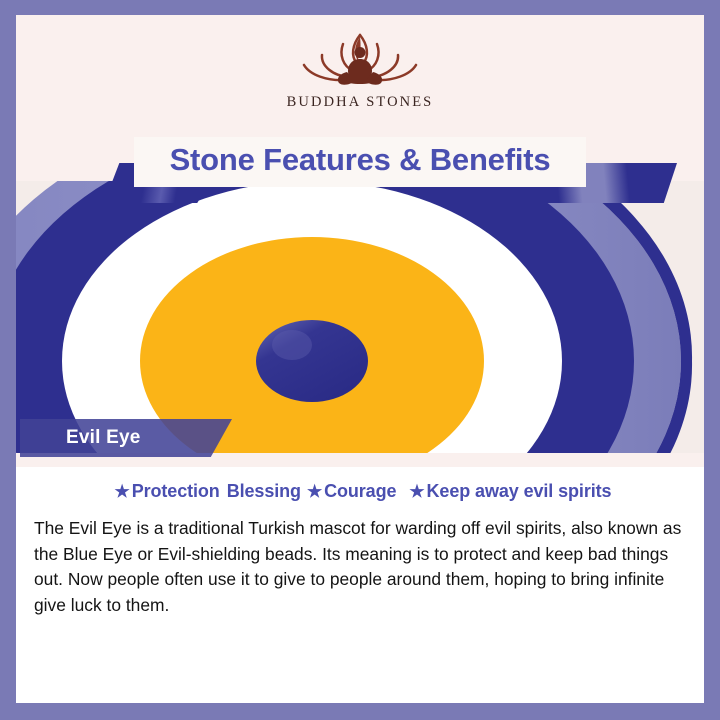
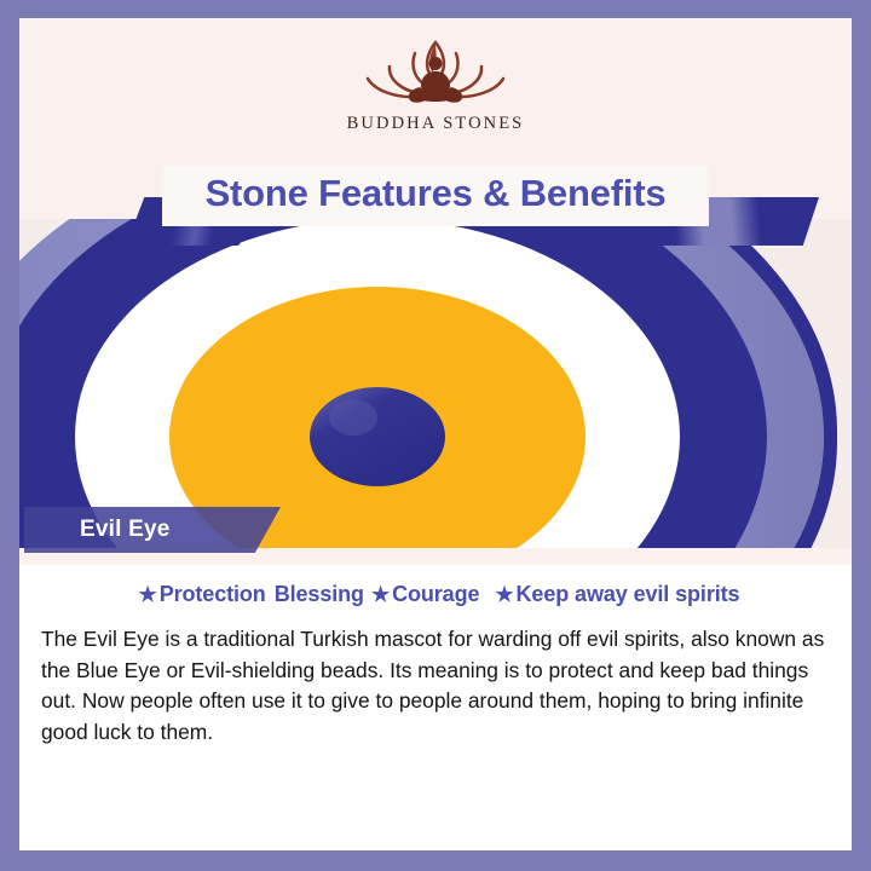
  BUDDHA STONES
  Stone Features & Benefits
  Evil Eye
  ★Protection Blessing ★Courage ★Keep away evil spirits
- The Evil Eye is a traditional Turkish mascot for warding off evil spirits, also known as the Blue Eye or Evil-shielding beads. Its meaning is to protect and keep bad things out. Now people often use it to give to people around them, hoping to bring infinite give luck to them.
+ The Evil Eye is a traditional Turkish mascot for warding off evil spirits, also known as the Blue Eye or Evil-shielding beads. Its meaning is to protect and keep bad things out. Now people often use it to give to people around them, hoping to bring infinite good luck to them.
